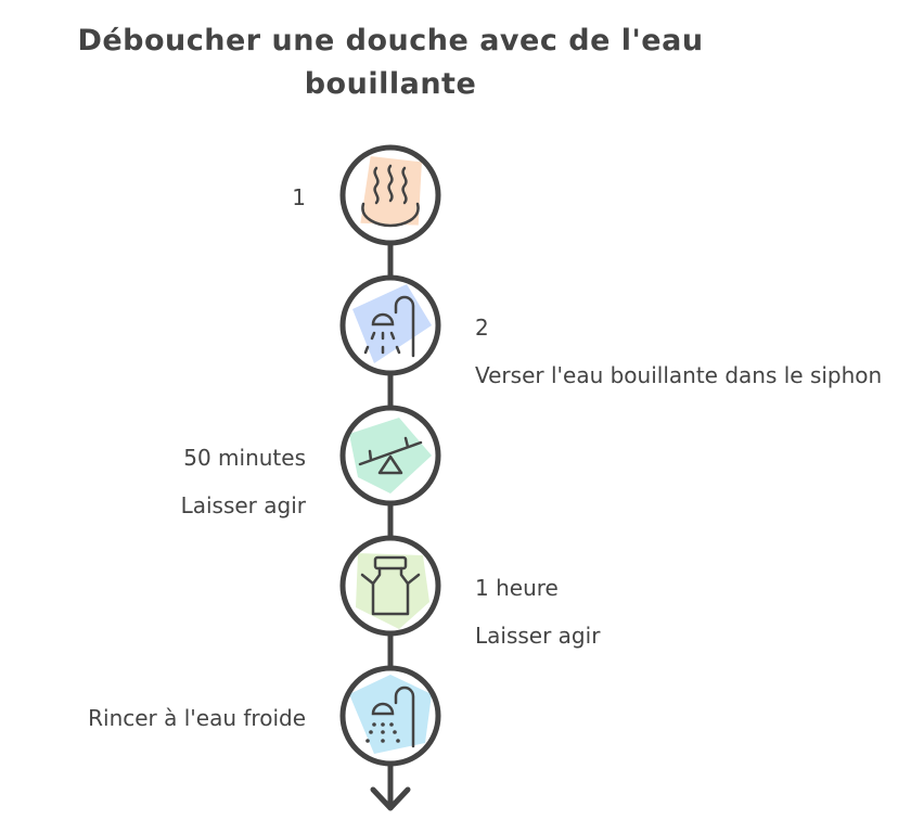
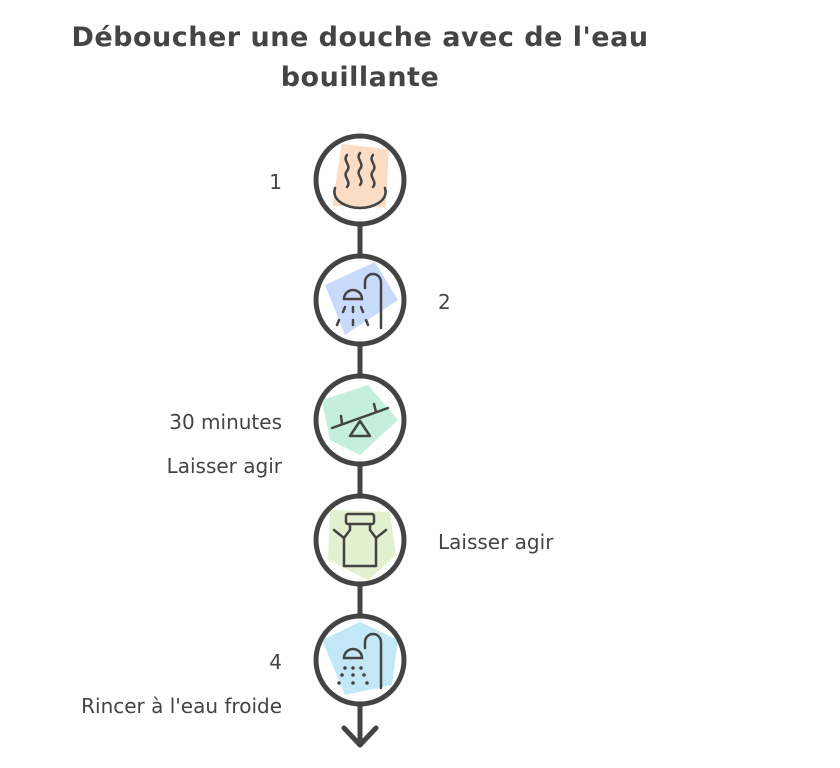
  Déboucher une douche avec de l'eau bouillante
  1
  2
- Verser l'eau bouillante dans le siphon
- 50 minutes
+ 30 minutes
  Laisser agir
- 1 heure
  Laisser agir
+ 4
  Rincer à l'eau froide
